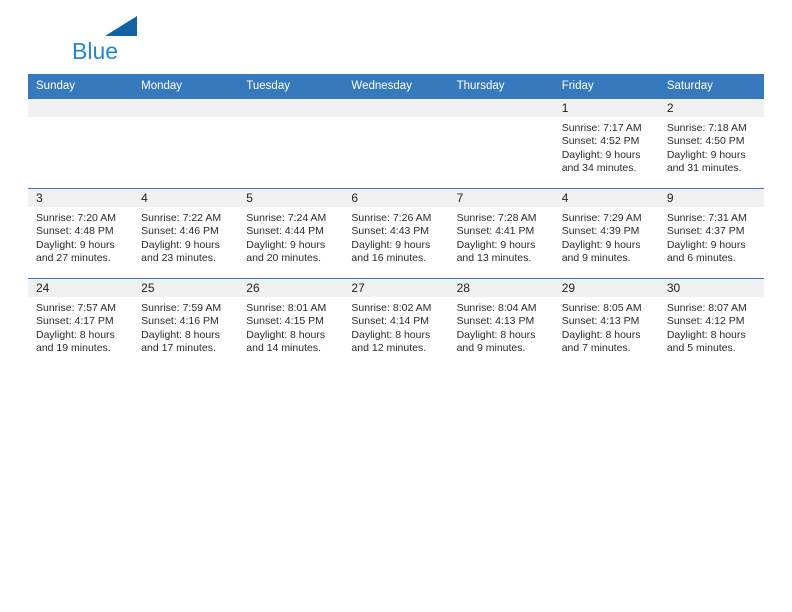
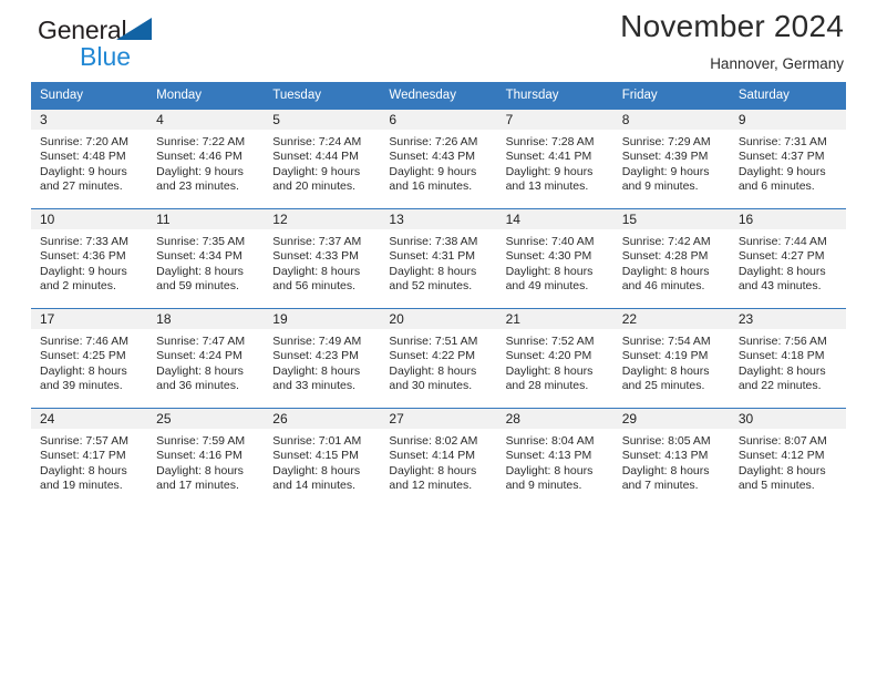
+ General
  Blue
+ November 2024
+ Hannover, Germany
  Sunday	Monday	Tuesday	Wednesday	Thursday	Friday	Saturday
- 					1Sunrise: 7:17 AMSunset: 4:52 PMDaylight: 9 hoursand 34 minutes.	2Sunrise: 7:18 AMSunset: 4:50 PMDaylight: 9 hoursand 31 minutes.
- 3Sunrise: 7:20 AMSunset: 4:48 PMDaylight: 9 hoursand 27 minutes.	4Sunrise: 7:22 AMSunset: 4:46 PMDaylight: 9 hoursand 23 minutes.	5Sunrise: 7:24 AMSunset: 4:44 PMDaylight: 9 hoursand 20 minutes.	6Sunrise: 7:26 AMSunset: 4:43 PMDaylight: 9 hoursand 16 minutes.	7Sunrise: 7:28 AMSunset: 4:41 PMDaylight: 9 hoursand 13 minutes.	4Sunrise: 7:29 AMSunset: 4:39 PMDaylight: 9 hoursand 9 minutes.	9Sunrise: 7:31 AMSunset: 4:37 PMDaylight: 9 hoursand 6 minutes.
+ 3Sunrise: 7:20 AMSunset: 4:48 PMDaylight: 9 hoursand 27 minutes.	4Sunrise: 7:22 AMSunset: 4:46 PMDaylight: 9 hoursand 23 minutes.	5Sunrise: 7:24 AMSunset: 4:44 PMDaylight: 9 hoursand 20 minutes.	6Sunrise: 7:26 AMSunset: 4:43 PMDaylight: 9 hoursand 16 minutes.	7Sunrise: 7:28 AMSunset: 4:41 PMDaylight: 9 hoursand 13 minutes.	8Sunrise: 7:29 AMSunset: 4:39 PMDaylight: 9 hoursand 9 minutes.	9Sunrise: 7:31 AMSunset: 4:37 PMDaylight: 9 hoursand 6 minutes.
+ 10Sunrise: 7:33 AMSunset: 4:36 PMDaylight: 9 hoursand 2 minutes.	11Sunrise: 7:35 AMSunset: 4:34 PMDaylight: 8 hoursand 59 minutes.	12Sunrise: 7:37 AMSunset: 4:33 PMDaylight: 8 hoursand 56 minutes.	13Sunrise: 7:38 AMSunset: 4:31 PMDaylight: 8 hoursand 52 minutes.	14Sunrise: 7:40 AMSunset: 4:30 PMDaylight: 8 hoursand 49 minutes.	15Sunrise: 7:42 AMSunset: 4:28 PMDaylight: 8 hoursand 46 minutes.	16Sunrise: 7:44 AMSunset: 4:27 PMDaylight: 8 hoursand 43 minutes.
+ 17Sunrise: 7:46 AMSunset: 4:25 PMDaylight: 8 hoursand 39 minutes.	18Sunrise: 7:47 AMSunset: 4:24 PMDaylight: 8 hoursand 36 minutes.	19Sunrise: 7:49 AMSunset: 4:23 PMDaylight: 8 hoursand 33 minutes.	20Sunrise: 7:51 AMSunset: 4:22 PMDaylight: 8 hoursand 30 minutes.	21Sunrise: 7:52 AMSunset: 4:20 PMDaylight: 8 hoursand 28 minutes.	22Sunrise: 7:54 AMSunset: 4:19 PMDaylight: 8 hoursand 25 minutes.	23Sunrise: 7:56 AMSunset: 4:18 PMDaylight: 8 hoursand 22 minutes.
- 24Sunrise: 7:57 AMSunset: 4:17 PMDaylight: 8 hoursand 19 minutes.	25Sunrise: 7:59 AMSunset: 4:16 PMDaylight: 8 hoursand 17 minutes.	26Sunrise: 8:01 AMSunset: 4:15 PMDaylight: 8 hoursand 14 minutes.	27Sunrise: 8:02 AMSunset: 4:14 PMDaylight: 8 hoursand 12 minutes.	28Sunrise: 8:04 AMSunset: 4:13 PMDaylight: 8 hoursand 9 minutes.	29Sunrise: 8:05 AMSunset: 4:13 PMDaylight: 8 hoursand 7 minutes.	30Sunrise: 8:07 AMSunset: 4:12 PMDaylight: 8 hoursand 5 minutes.
+ 24Sunrise: 7:57 AMSunset: 4:17 PMDaylight: 8 hoursand 19 minutes.	25Sunrise: 7:59 AMSunset: 4:16 PMDaylight: 8 hoursand 17 minutes.	26Sunrise: 7:01 AMSunset: 4:15 PMDaylight: 8 hoursand 14 minutes.	27Sunrise: 8:02 AMSunset: 4:14 PMDaylight: 8 hoursand 12 minutes.	28Sunrise: 8:04 AMSunset: 4:13 PMDaylight: 8 hoursand 9 minutes.	29Sunrise: 8:05 AMSunset: 4:13 PMDaylight: 8 hoursand 7 minutes.	30Sunrise: 8:07 AMSunset: 4:12 PMDaylight: 8 hoursand 5 minutes.
